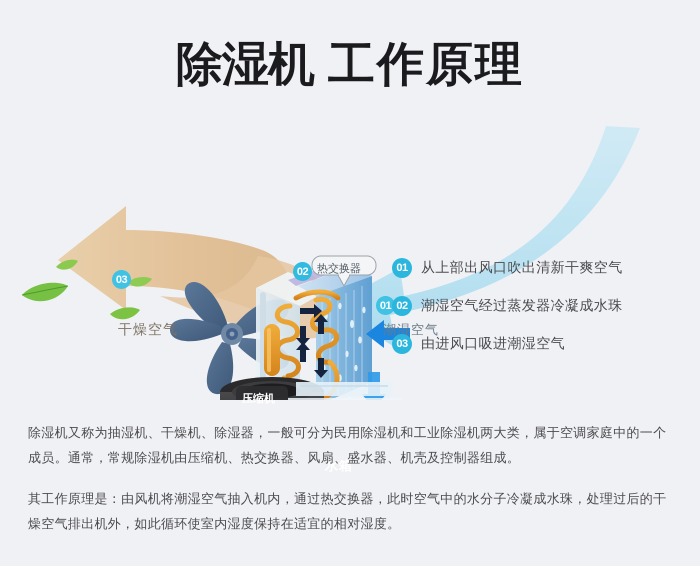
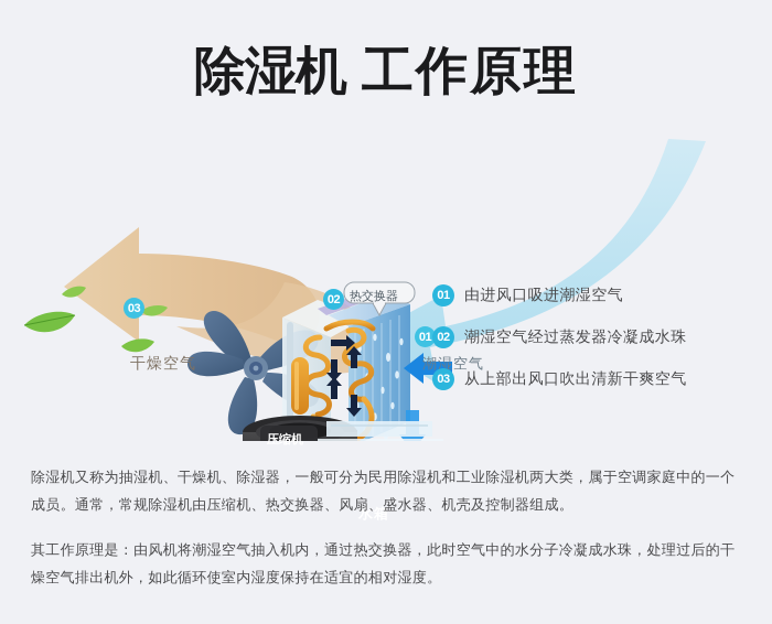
  除湿机 工作原理
  干燥空气
  潮湿空气
  热交换器
  压缩机
  水箱
  03
  02
  01
  01
- 从上部出风口吹出清新干爽空气
+ 由进风口吸进潮湿空气
  02
  潮湿空气经过蒸发器冷凝成水珠
  03
- 由进风口吸进潮湿空气
+ 从上部出风口吹出清新干爽空气
  除湿机又称为抽湿机、干燥机、除湿器，一般可分为民用除湿机和工业除湿机两大类，属于空调家庭中的一个成员。通常，常规除湿机由压缩机、热交换器、风扇、盛水器、机壳及控制器组成。
  其工作原理是：由风机将潮湿空气抽入机内，通过热交换器，此时空气中的水分子冷凝成水珠，处理过后的干燥空气排出机外，如此循环使室内湿度保持在适宜的相对湿度。
